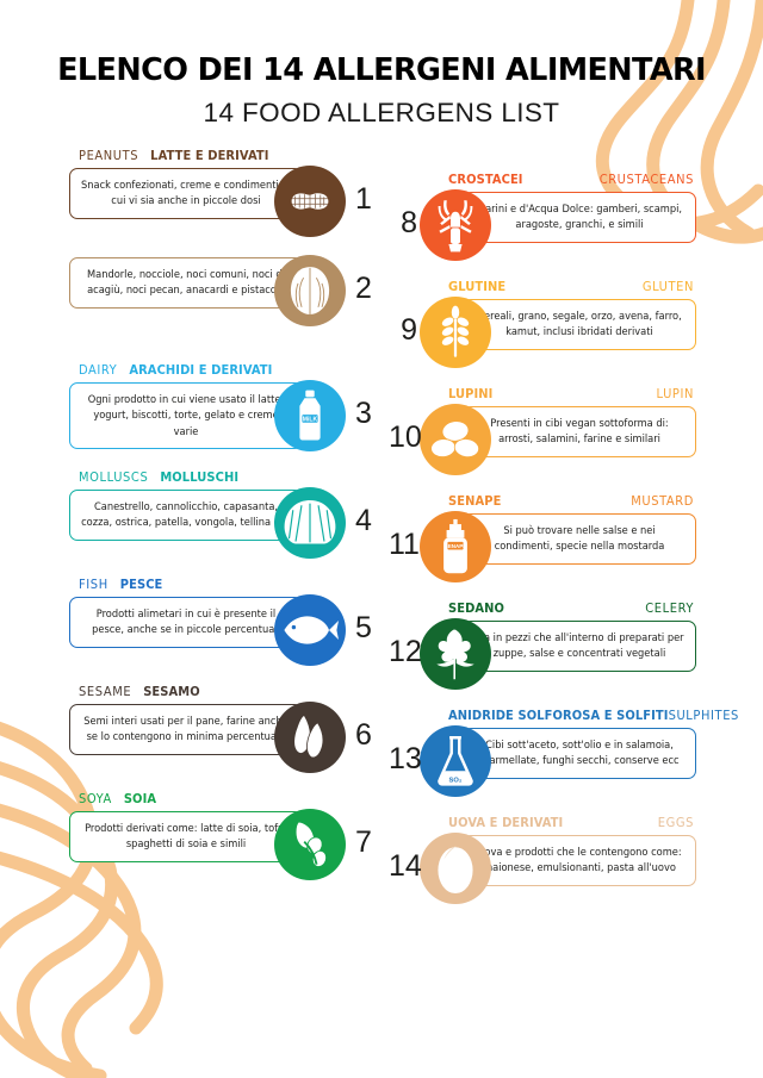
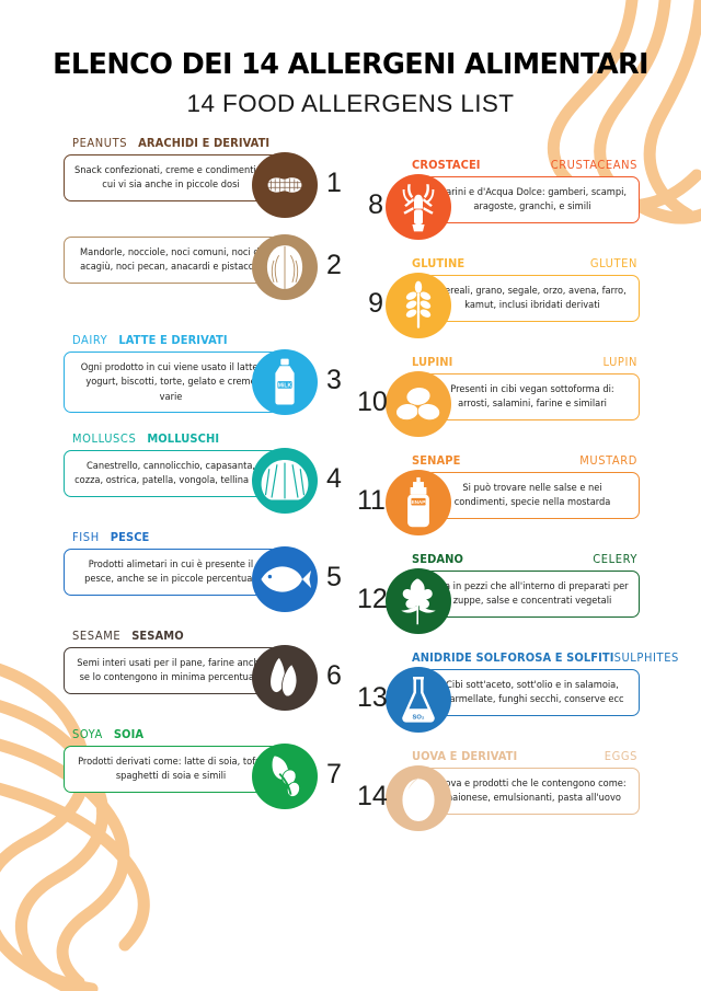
  ELENCO DEI 14 ALLERGENI ALIMENTARI
  14 FOOD ALLERGENS LIST
  PEANUTS
- LATTE E DERIVATI
+ ARACHIDI E DERIVATI
  Snack confezionati, creme e condiment cui vi sia anche in piccole dosi
  1
  Mandorle, nocciole, noci comuni, noci acagiù, noci pecan, anacardi e pistac
  2
  DAIRY
- ARACHIDI E DERIVATI
+ LATTE E DERIVATI
  Ogni prodotto in cui viene usato il latt yogurt, biscotti, torte, gelato e crem varie
  3
  MOLLUSCS
  MOLLUSCHI
  Canestrello, cannolicchio, capasanta, cozza, ostrica, patella, vongola, tellina
  4
  FISH
  PESCE
  Prodotti alimetari in cui è presente il pesce, anche se in piccole percentua
  5
  SESAME
  SESAMO
  Semi interi usati per il pane, farine anc se lo contengono in minima percentu
  6
  SOYA
  SOIA
  Prodotti derivati come: latte di soia, tof spaghetti di soia e simili
  7
  CROSTACEI
  CRUSTACEANS
  arini e d'Acqua Dolce: gamberi, scampi, aragoste, granchi, e simili
  8
  GLUTINE
  GLUTEN
  reali, grano, segale, orzo, avena, farro, kamut, inclusi ibridati derivati
  9
  LUPINI
  LUPIN
  Presenti in cibi vegan sottoforma di: arrosti, salamini, farine e similari
  10
  SENAPE
  MUSTARD
  Si può trovare nelle salse e nei condimenti, specie nella mostarda
  11
  SEDANO
  CELERY
  in pezzi che all'interno di preparati per zuppe, salse e concentrati vegetali
  12
  ANIDRIDE SOLFOROSA E SOLFITI
  SULPHITES
  Cibi sott'aceto, sott'olio e in salamoia, armellate, funghi secchi, conserve ecc
  13
  UOVA E DERIVATI
  EGGS
  va e prodotti che le contengono come: aionese, emulsionanti, pasta all'uovo
  14
